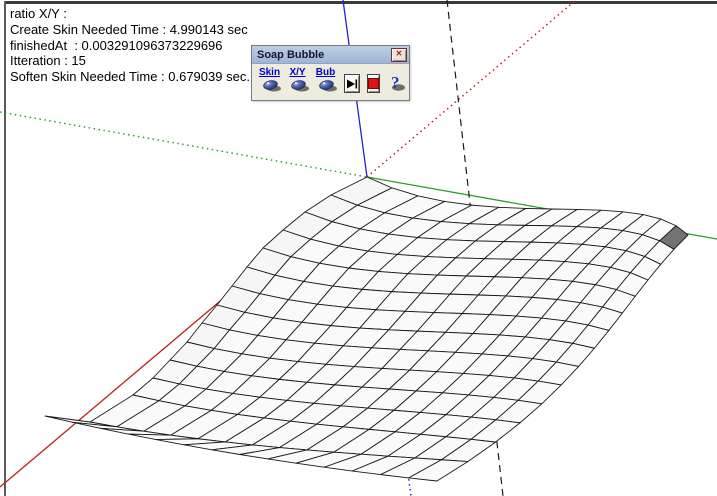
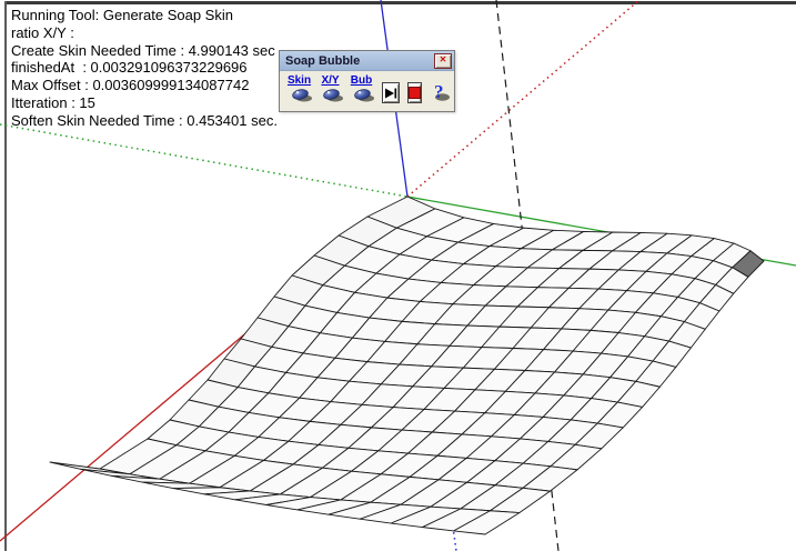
+ Running Tool: Generate Soap Skin
  ratio X/Y :
  Create Skin Needed Time : 4.990143 sec
  finishedAt : 0.003291096373229696
+ Max Offset : 0.003609999134087742
  Itteration : 15
- Soften Skin Needed Time : 0.679039 sec.
+ Soften Skin Needed Time : 0.453401 sec.
  Soap Bubble
  ✕
  Skin
  X/Y
  Bub
  ?
